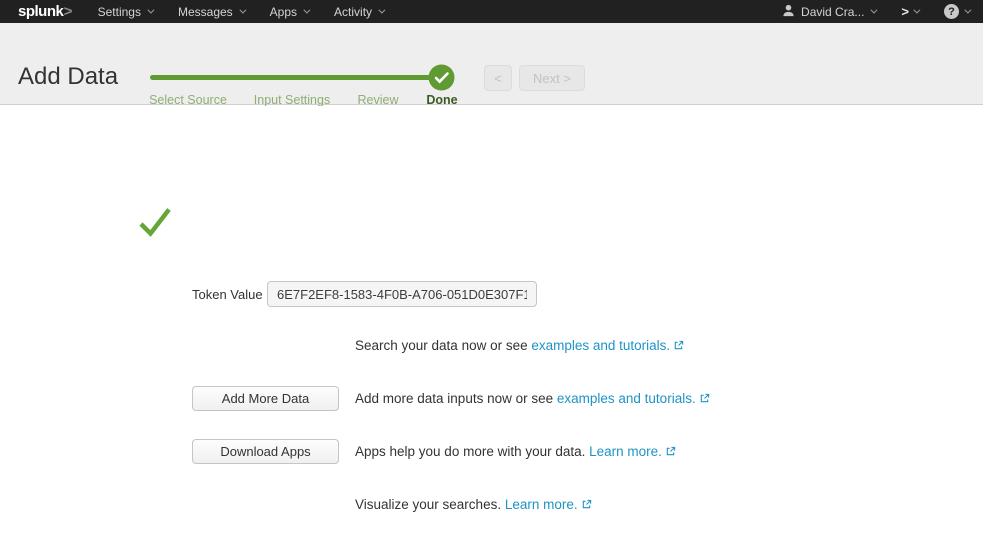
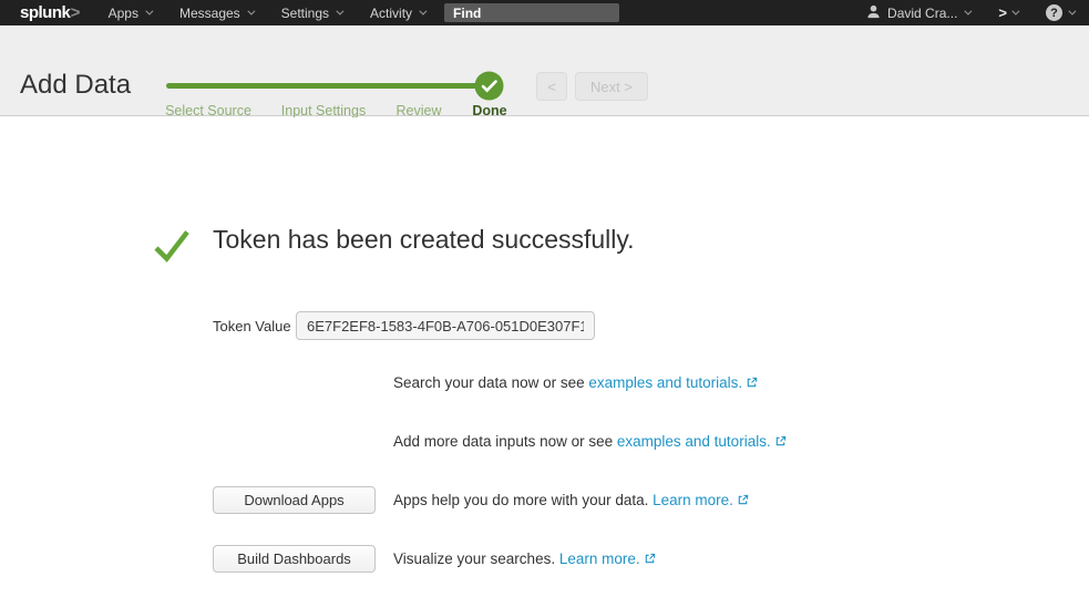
  splunk>
- Settings
+ Apps
  Messages
- Apps
+ Settings
  Activity
+ Find
  David Cra...
  >
  ?
  Add Data
  Select Source
  Input Settings
  Review
  Done
  <
  Next >
+ Token has been created successfully.
  Token Value
  6E7F2EF8-1583-4F0B-A706-051D0E307F
  Search your data now or see examples and tutorials.
- Add More Data
  Add more data inputs now or see examples and tutorials.
  Download Apps
  Apps help you do more with your data. Learn more.
+ Build Dashboards
  Visualize your searches. Learn more.
